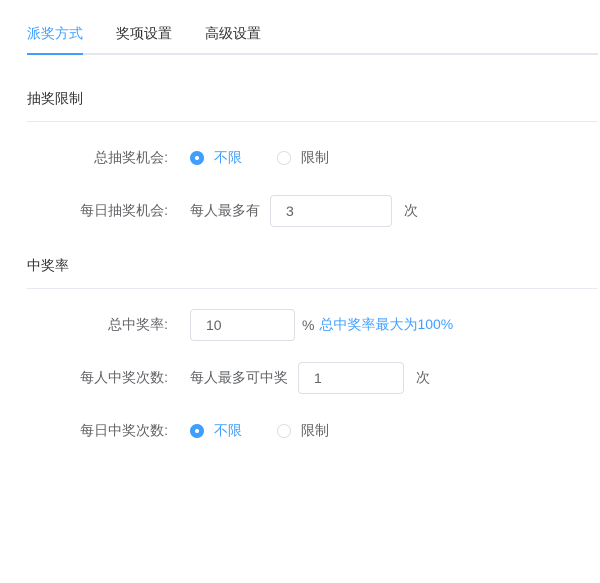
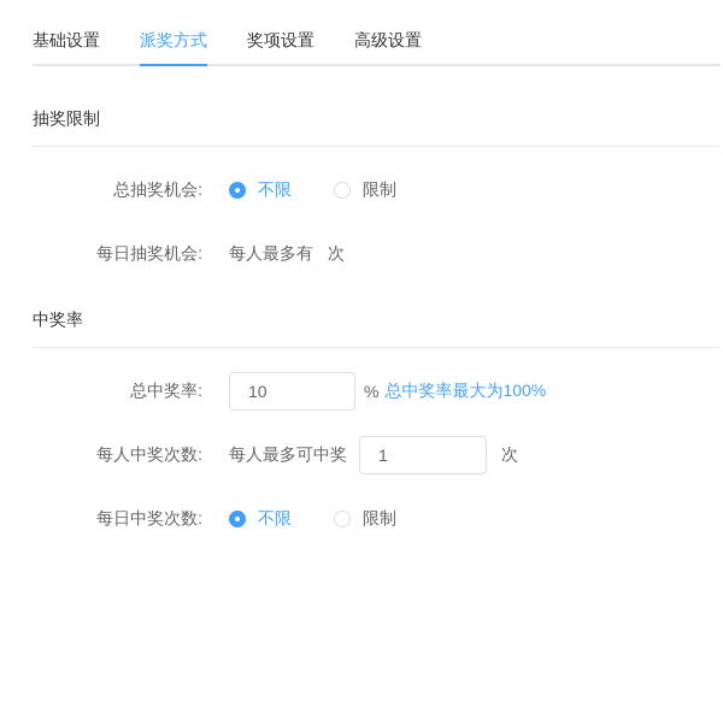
+ 基础设置
  派奖方式
  奖项设置
  高级设置
  抽奖限制
  总抽奖机会:
  不限
  限制
  每日抽奖机会:
  每人最多有
- 3
  次
  中奖率
  总中奖率:
  10
  %
  总中奖率最大为100%
  每人中奖次数:
  每人最多可中奖
  1
  次
  每日中奖次数:
  不限
  限制
